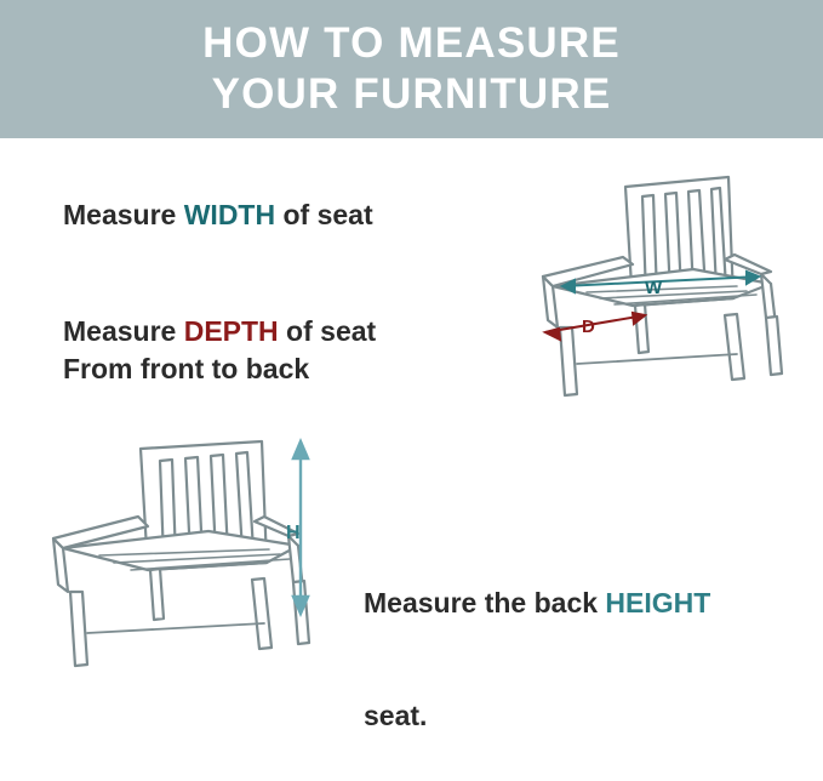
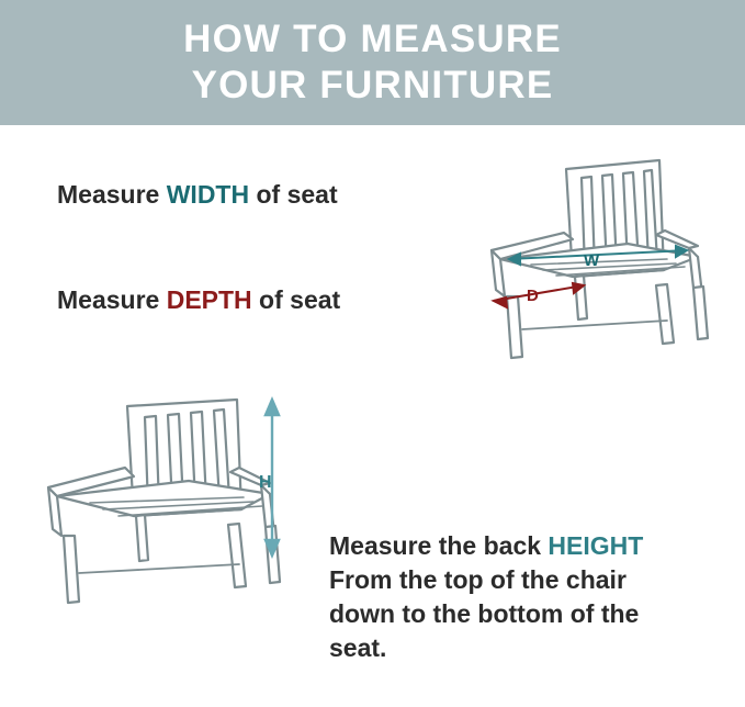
  HOW TO MEASURE
  YOUR FURNITURE
  Measure WIDTH of seat
  Measure DEPTH of seat
- From front to back
  Measure the back HEIGHT
+ From the top of the chair
+ down to the bottom of the
  seat.
  W
  D
  H
